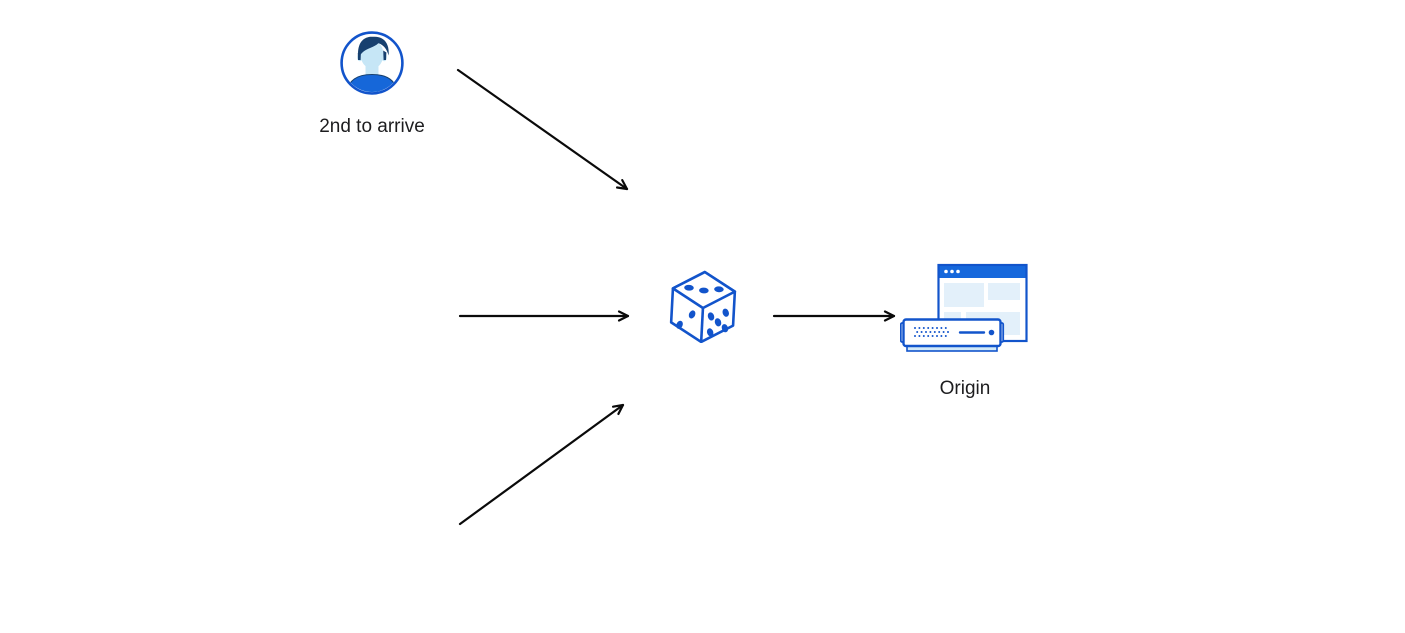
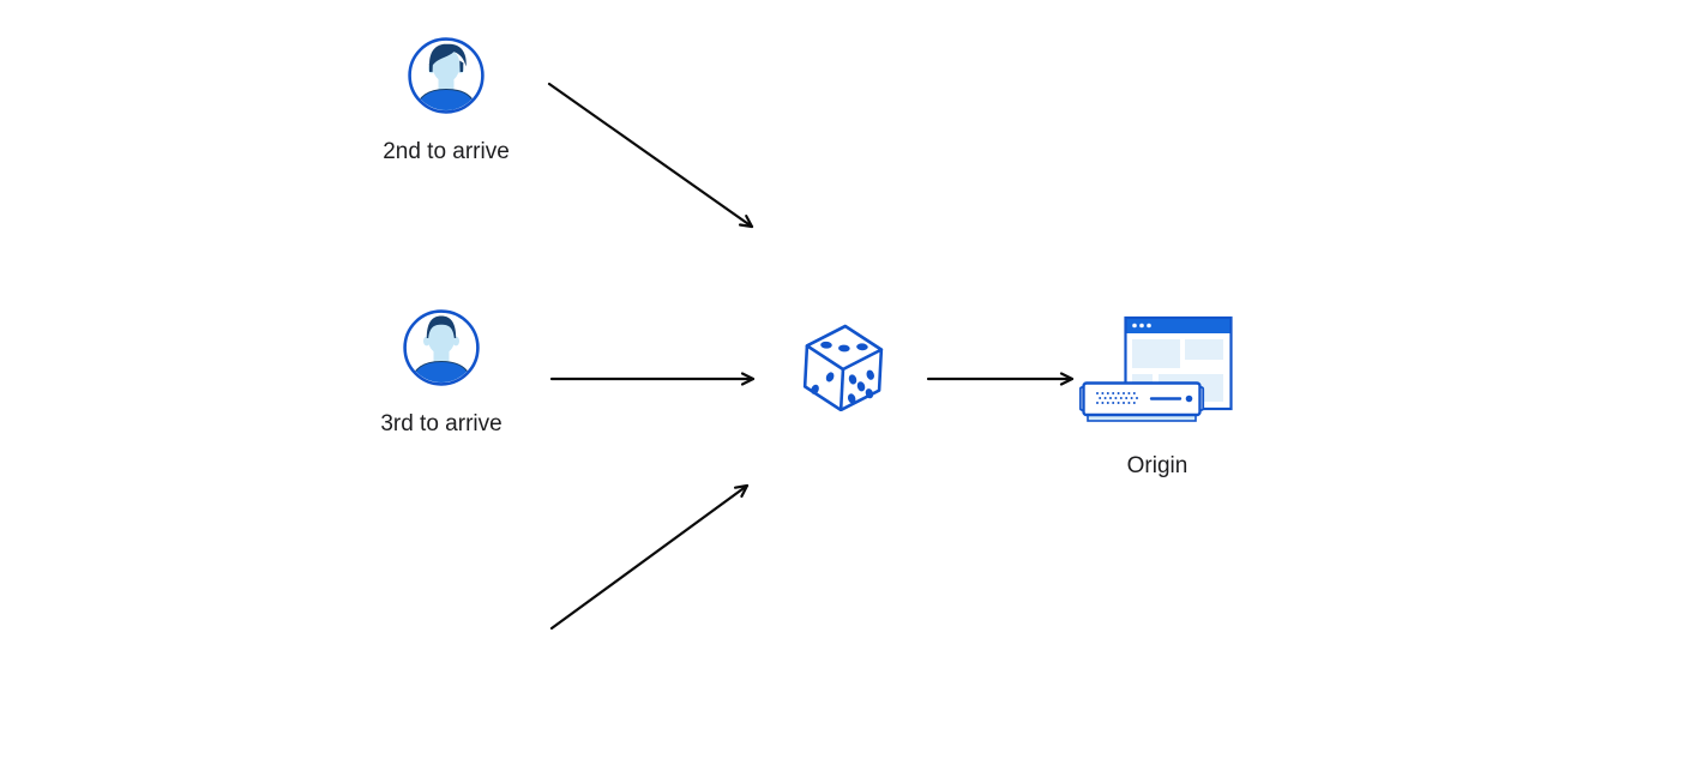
  2nd to arrive
+ 3rd to arrive
  Origin
